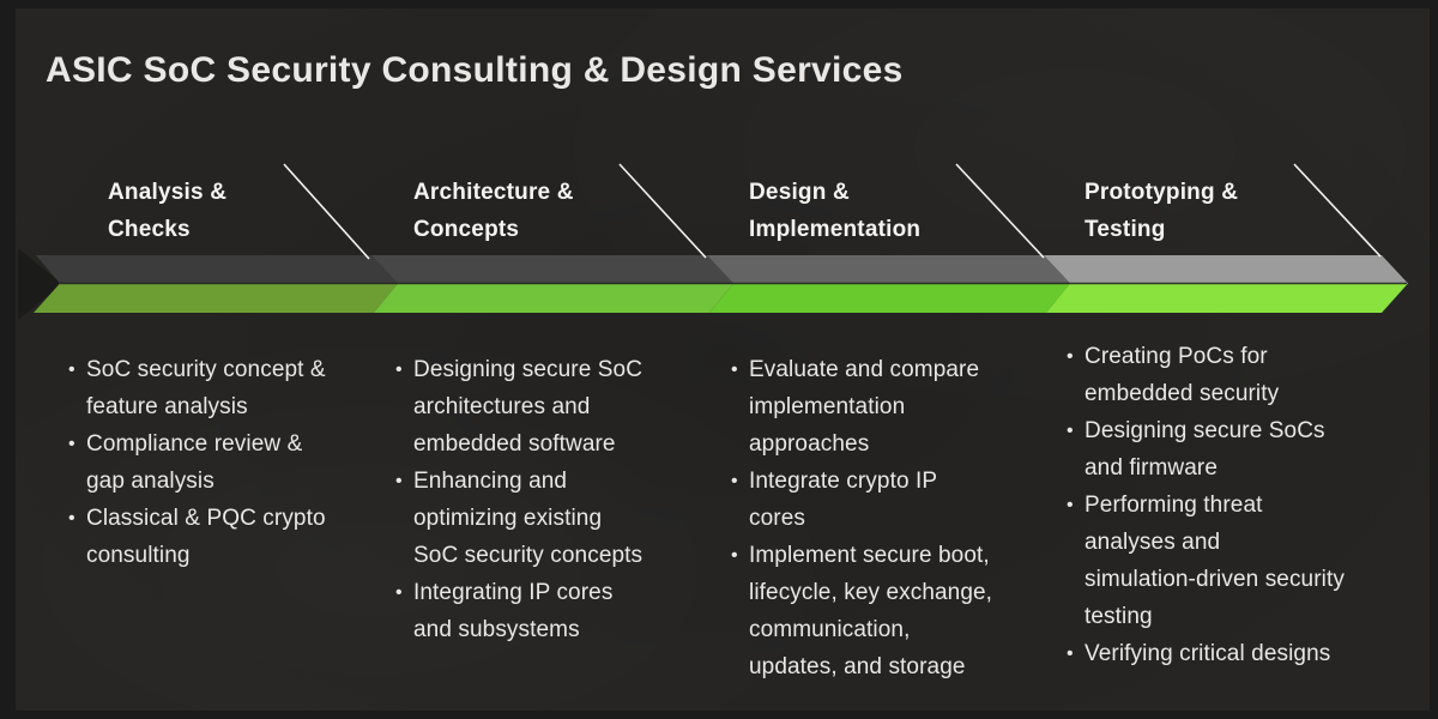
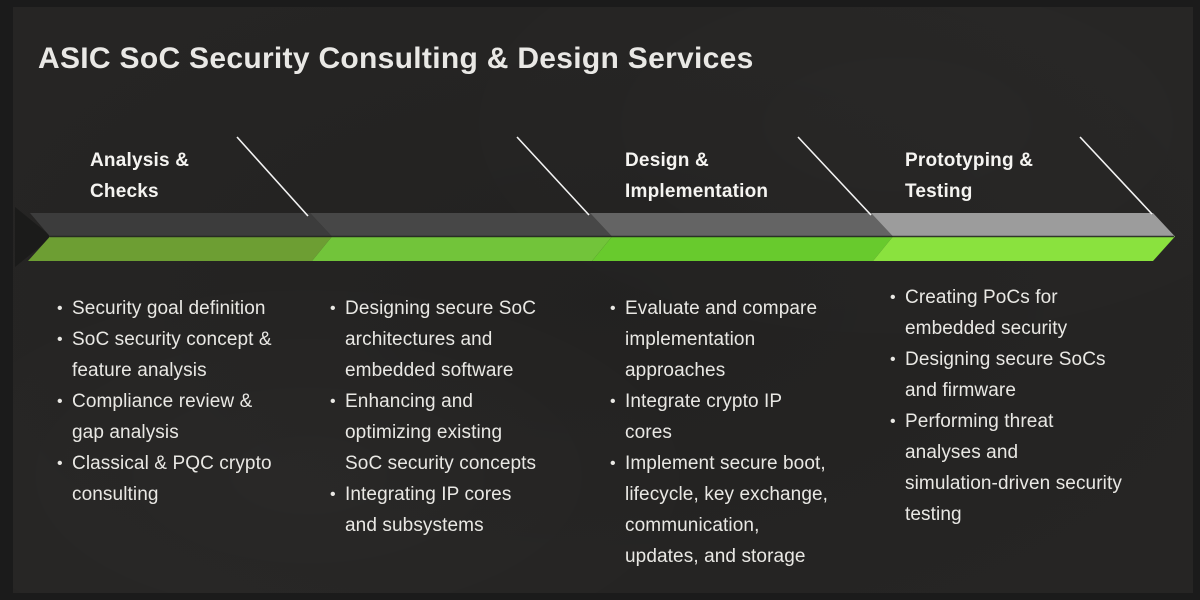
  ASIC SoC Security Consulting & Design Services
  Analysis &
  Checks
- Architecture &
- Concepts
  Design &
  Implementation
  Prototyping &
  Testing
+ Security goal definition
  SoC security concept &
  feature analysis
  Compliance review &
  gap analysis
  Classical & PQC crypto
  consulting
  Designing secure SoC
  architectures and
  embedded software
  Enhancing and
  optimizing existing
  SoC security concepts
  Integrating IP cores
  and subsystems
  Evaluate and compare
  implementation
  approaches
  Integrate crypto IP
  cores
  Implement secure boot,
  lifecycle, key exchange,
  communication,
  updates, and storage
  Creating PoCs for
  embedded security
  Designing secure SoCs
  and firmware
  Performing threat
  analyses and
  simulation-driven security
  testing
- Verifying critical designs
